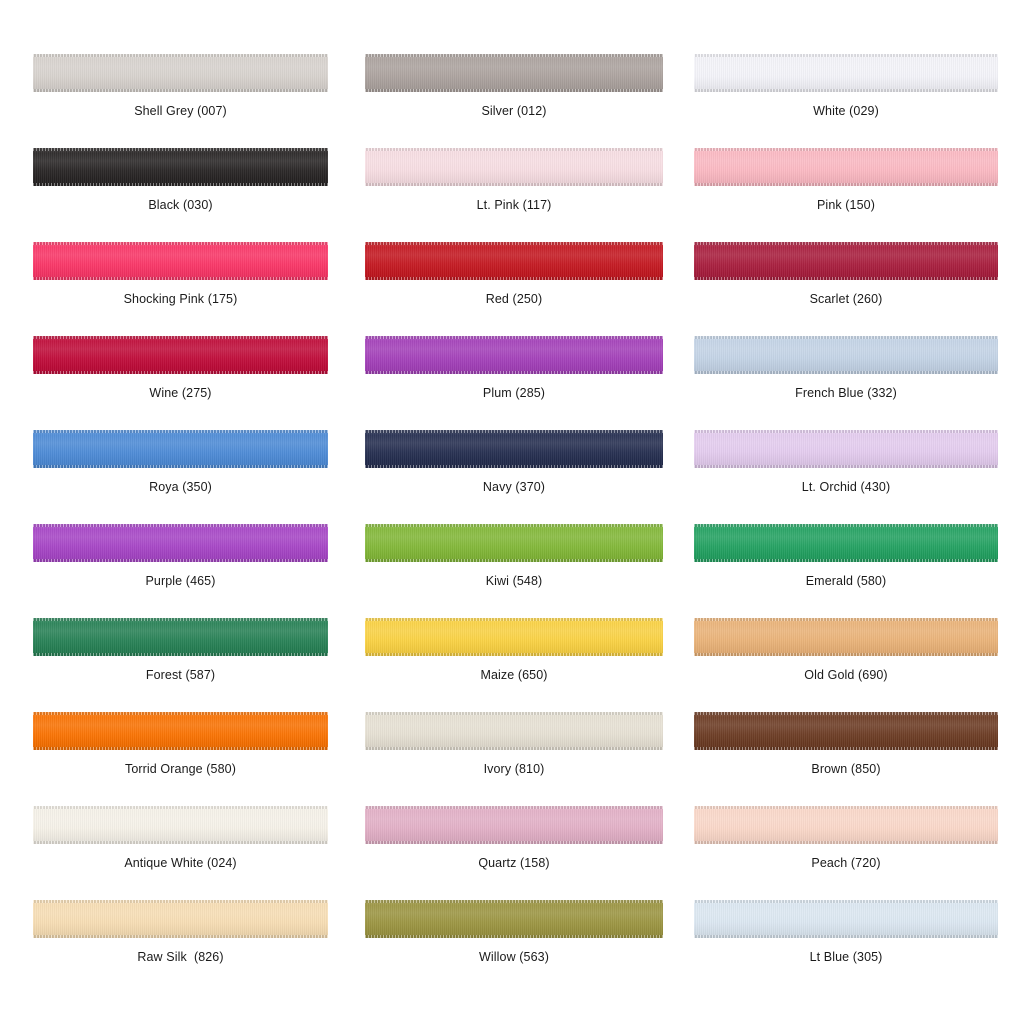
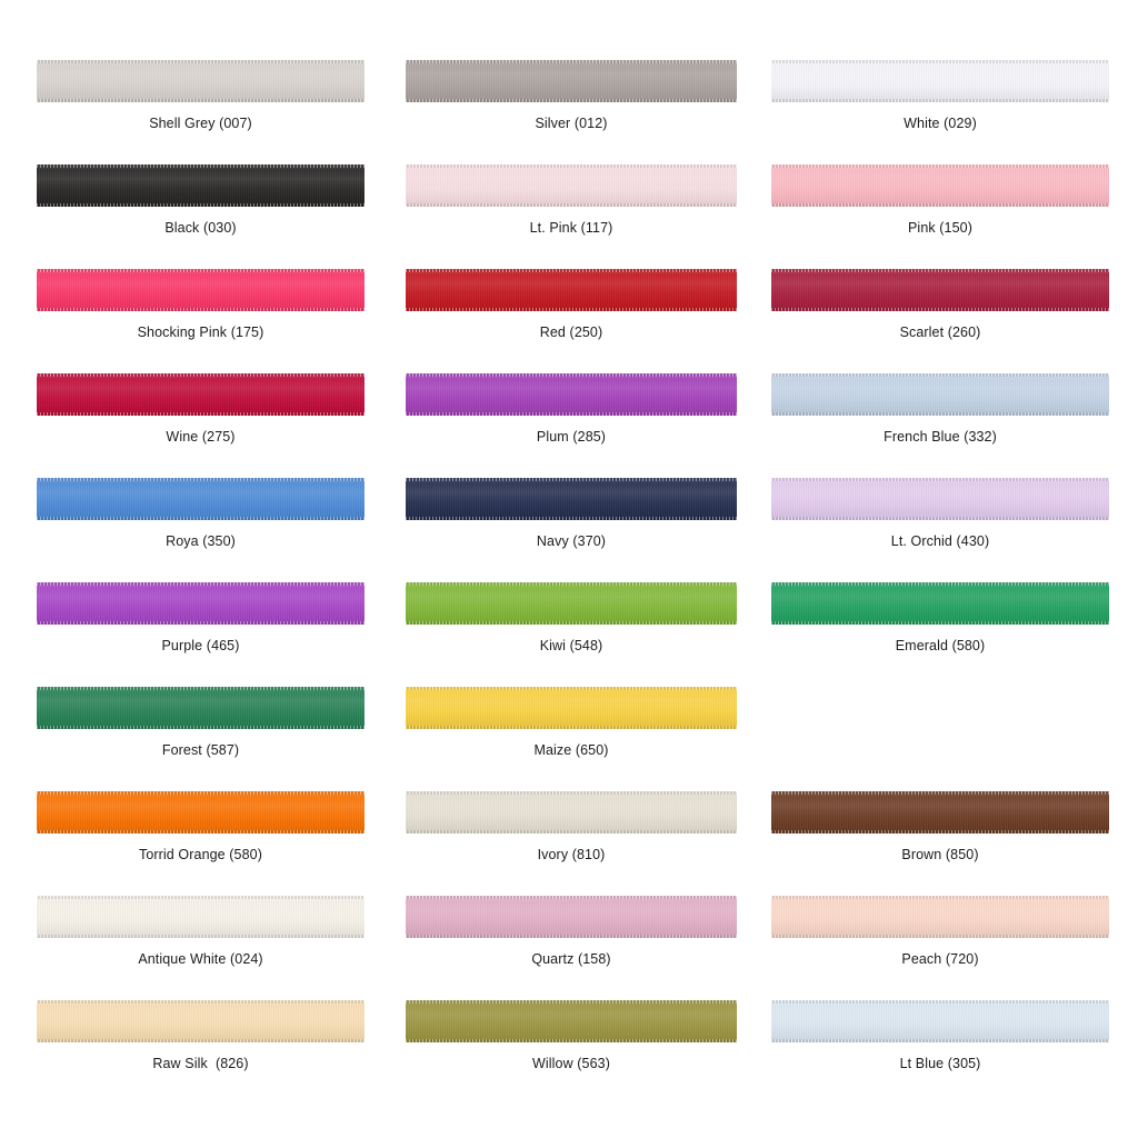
  Shell Grey (007)
  Silver (012)
  White (029)
  Black (030)
  Lt. Pink (117)
  Pink (150)
  Shocking Pink (175)
  Red (250)
  Scarlet (260)
  Wine (275)
  Plum (285)
  French Blue (332)
  Roya (350)
  Navy (370)
  Lt. Orchid (430)
  Purple (465)
  Kiwi (548)
  Emerald (580)
  Forest (587)
  Maize (650)
- Old Gold (690)
  Torrid Orange (580)
  Ivory (810)
  Brown (850)
  Antique White (024)
  Quartz (158)
  Peach (720)
  Raw Silk (826)
  Willow (563)
  Lt Blue (305)
